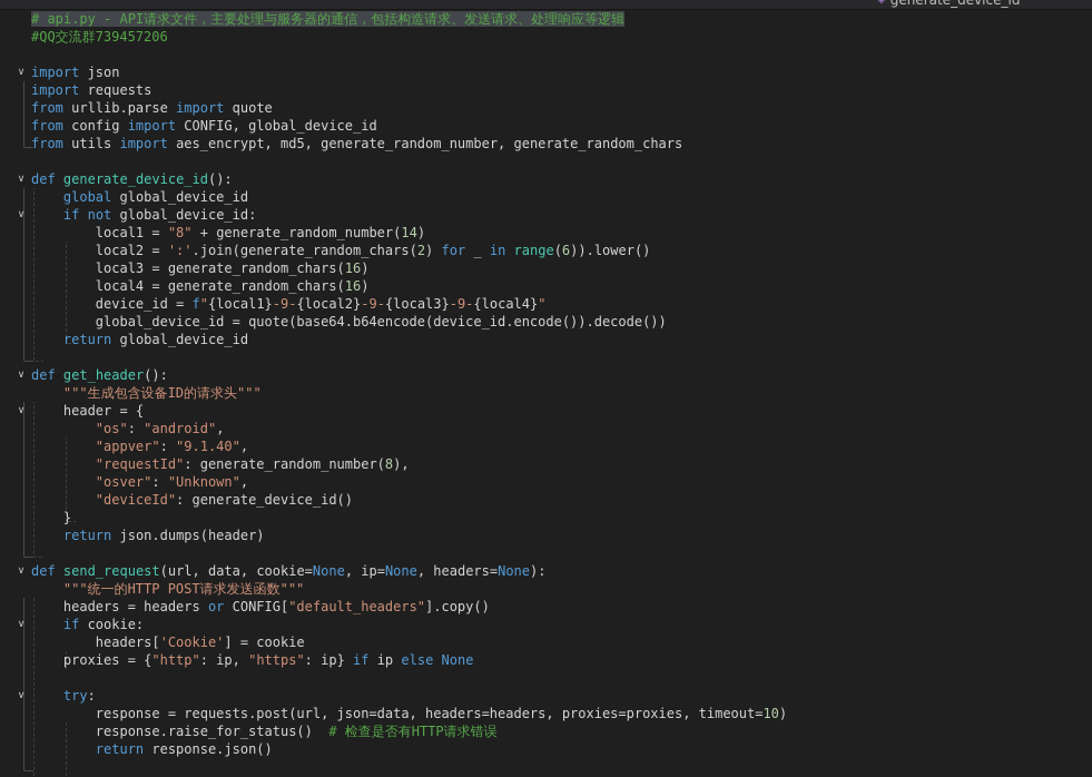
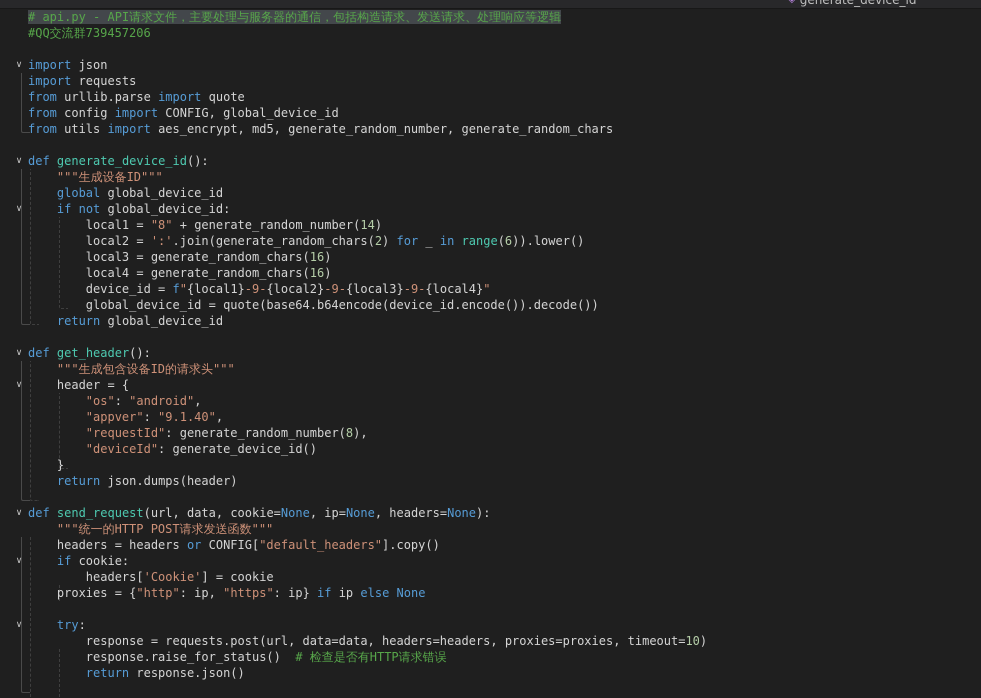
  generate_device_id
  # api.py - API请求文件，主要处理与服务器的通信，包括构造请求、发送请求、处理响应等逻辑
  #QQ交流群739457206
  ∨
  import json
  import requests
  from urllib.parse import quote
  from config import CONFIG, global_device_id
  from utils import aes_encrypt, md5, generate_random_number, generate_random_chars
  ∨
  def generate_device_id():
+ """生成设备ID"""
  global global_device_id
  ∨
  if not global_device_id:
  local1 = "8" + generate_random_number(14)
  local2 = ':'.join(generate_random_chars(2) for _ in range(6)).lower()
  local3 = generate_random_chars(16)
  local4 = generate_random_chars(16)
  device_id = f"{local1}-9-{local2}-9-{local3}-9-{local4}"
  global_device_id = quote(base64.b64encode(device_id.encode()).decode())
  return global_device_id
  ∨
  def get_header():
  """生成包含设备ID的请求头"""
  ∨
  header = {
  "os": "android",
  "appver": "9.1.40",
  "requestId": generate_random_number(8),
- "osver": "Unknown",
  "deviceId": generate_device_id()
  }
  return json.dumps(header)
  ∨
  def send_request(url, data, cookie=None, ip=None, headers=None):
  """统一的HTTP POST请求发送函数"""
  headers = headers or CONFIG["default_headers"].copy()
  ∨
  if cookie:
  headers['Cookie'] = cookie
  proxies = {"http": ip, "https": ip} if ip else None
  ∨
  try:
- response = requests.post(url, json=data, headers=headers, proxies=proxies, timeout=10)
+ response = requests.post(url, data=data, headers=headers, proxies=proxies, timeout=10)
  response.raise_for_status() # 检查是否有HTTP请求错误
  return response.json()
